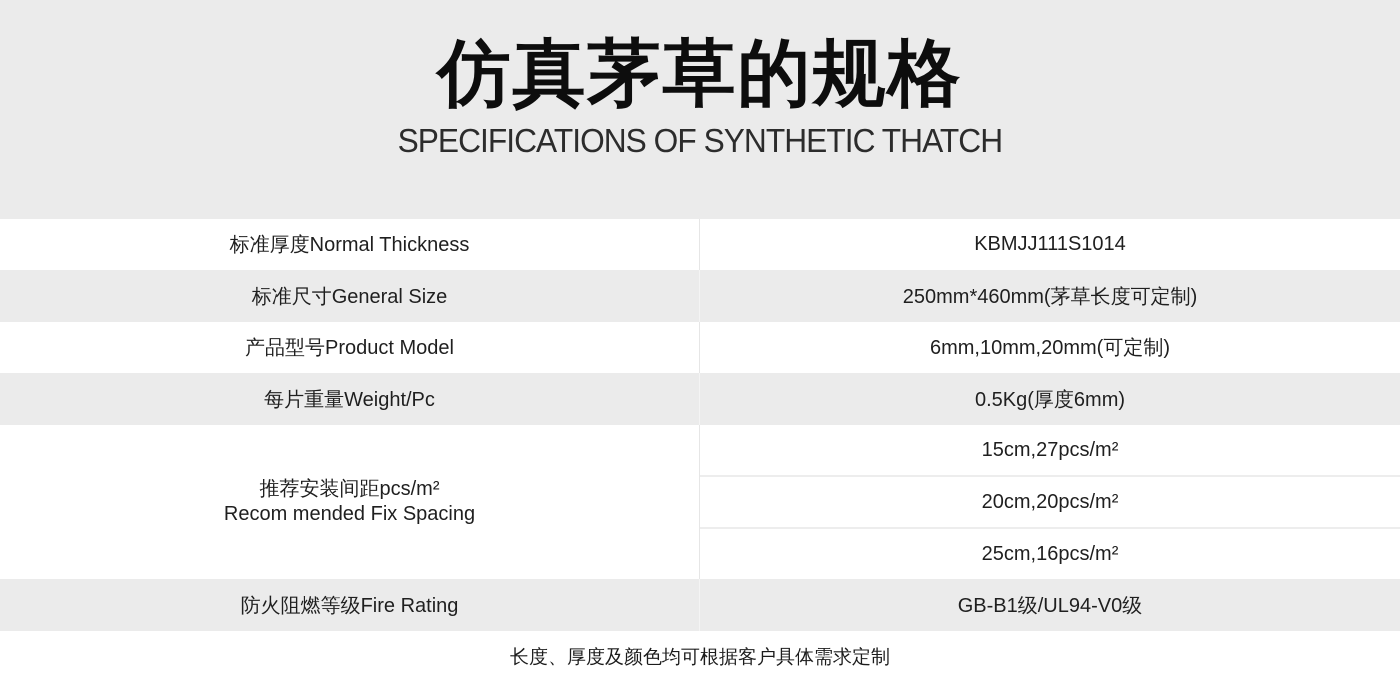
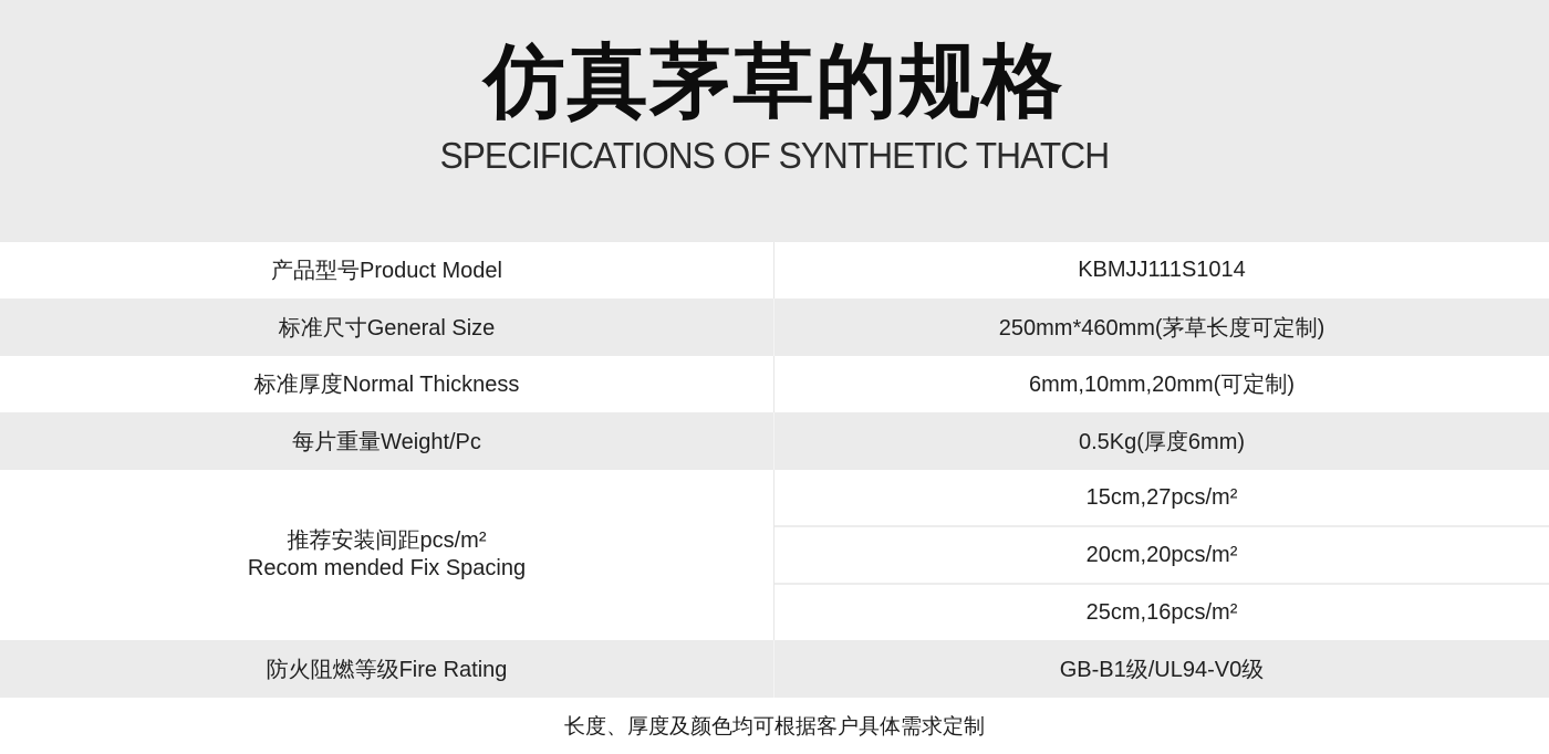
  仿真茅草的规格
  SPECIFICATIONS OF SYNTHETIC THATCH
- 标准厚度Normal Thickness
+ 产品型号Product Model
  KBMJJ111S1014
  标准尺寸General Size
  250mm*460mm(茅草长度可定制)
- 产品型号Product Model
+ 标准厚度Normal Thickness
  6mm,10mm,20mm(可定制)
  每片重量Weight/Pc
  0.5Kg(厚度6mm)
  推荐安装间距pcs/m²
  Recom mended Fix Spacing
  15cm,27pcs/m²
  20cm,20pcs/m²
  25cm,16pcs/m²
  防火阻燃等级Fire Rating
  GB-B1级/UL94-V0级
  长度、厚度及颜色均可根据客户具体需求定制
